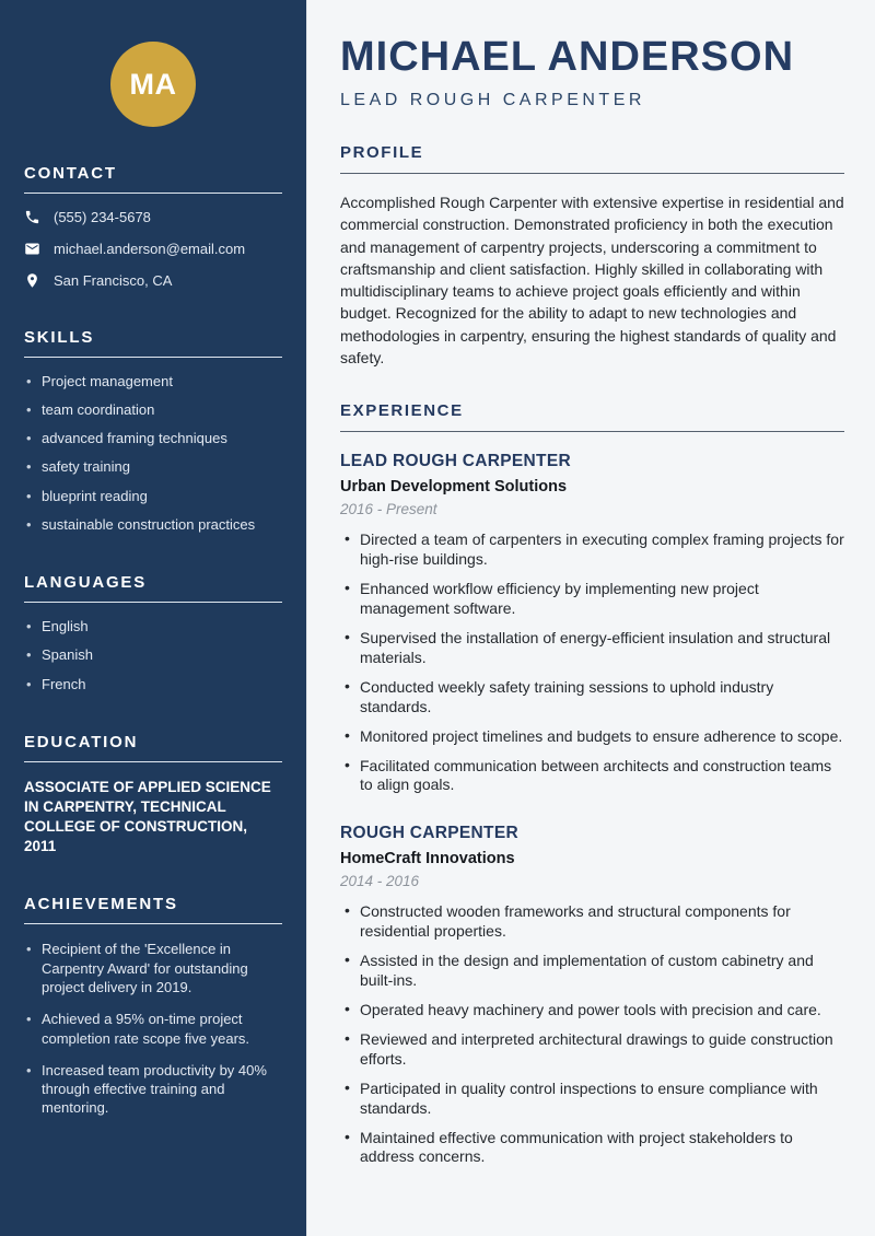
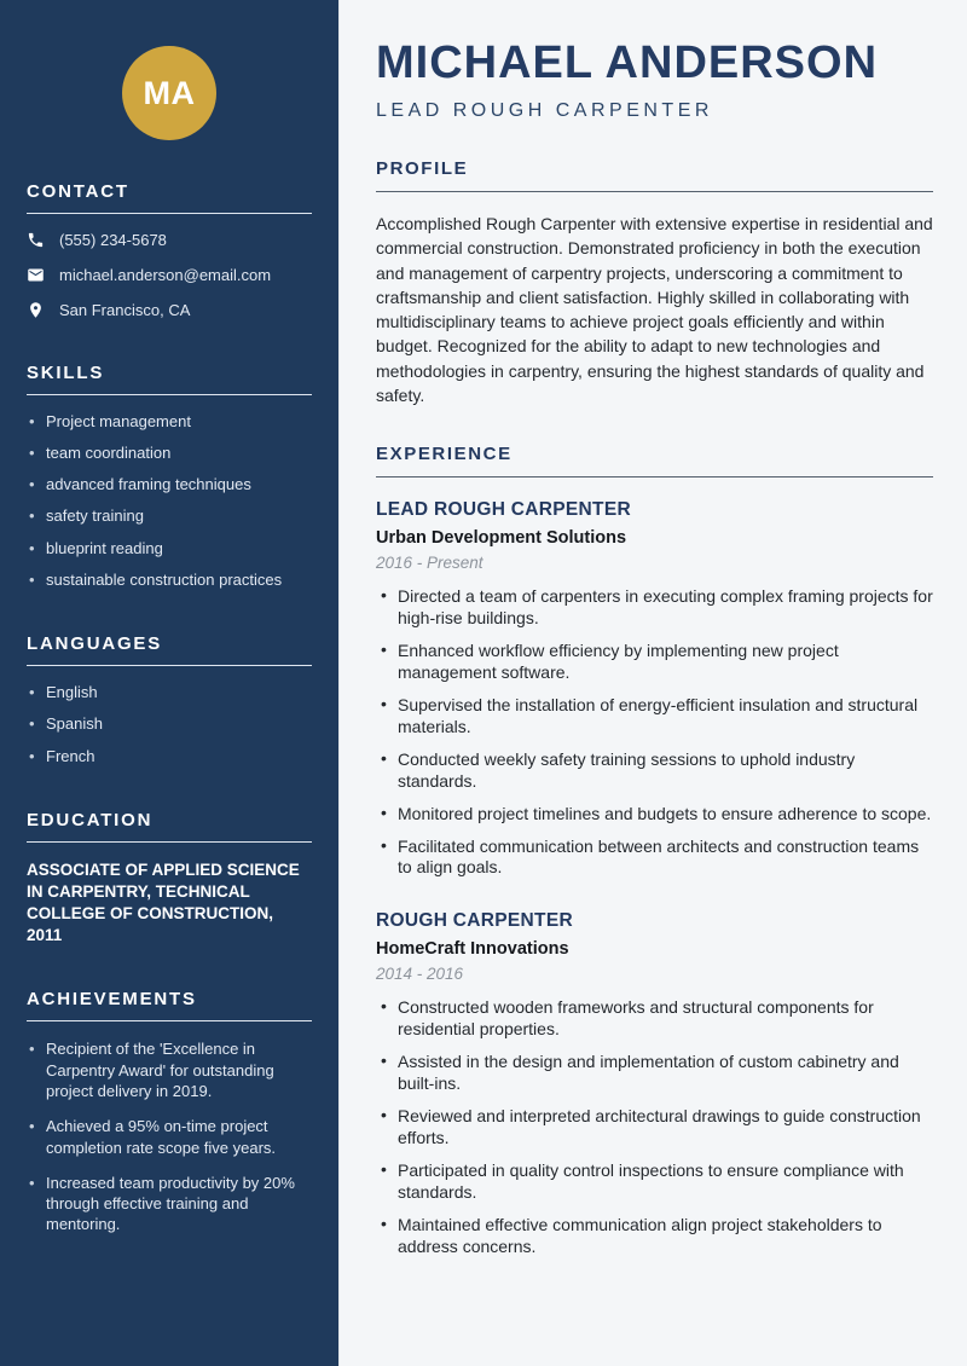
  MA
  CONTACT
  (555) 234-5678
  michael.anderson@email.com
  San Francisco, CA
  SKILLS
  Project management
  team coordination
  advanced framing techniques
  safety training
  blueprint reading
  sustainable construction practices
  LANGUAGES
  English
  Spanish
  French
  EDUCATION
  ASSOCIATE OF APPLIED SCIENCE IN CARPENTRY, TECHNICAL COLLEGE OF CONSTRUCTION, 2011
  ACHIEVEMENTS
  Recipient of the 'Excellence in Carpentry Award' for outstanding project delivery in 2019.
  Achieved a 95% on-time project completion rate scope five years.
- Increased team productivity by 40% through effective training and mentoring.
+ Increased team productivity by 20% through effective training and mentoring.
  MICHAEL ANDERSON
  LEAD ROUGH CARPENTER
  PROFILE
  Accomplished Rough Carpenter with extensive expertise in residential and commercial construction. Demonstrated proficiency in both the execution and management of carpentry projects, underscoring a commitment to craftsmanship and client satisfaction. Highly skilled in collaborating with multidisciplinary teams to achieve project goals efficiently and within budget. Recognized for the ability to adapt to new technologies and methodologies in carpentry, ensuring the highest standards of quality and safety.
  EXPERIENCE
  LEAD ROUGH CARPENTER
  Urban Development Solutions
  2016 - Present
  Directed a team of carpenters in executing complex framing projects for high-rise buildings.
  Enhanced workflow efficiency by implementing new project management software.
  Supervised the installation of energy-efficient insulation and structural materials.
  Conducted weekly safety training sessions to uphold industry standards.
  Monitored project timelines and budgets to ensure adherence to scope.
  Facilitated communication between architects and construction teams to align goals.
  ROUGH CARPENTER
  HomeCraft Innovations
  2014 - 2016
  Constructed wooden frameworks and structural components for residential properties.
  Assisted in the design and implementation of custom cabinetry and built-ins.
- Operated heavy machinery and power tools with precision and care.
  Reviewed and interpreted architectural drawings to guide construction efforts.
  Participated in quality control inspections to ensure compliance with standards.
- Maintained effective communication with project stakeholders to address concerns.
+ Maintained effective communication align project stakeholders to address concerns.
